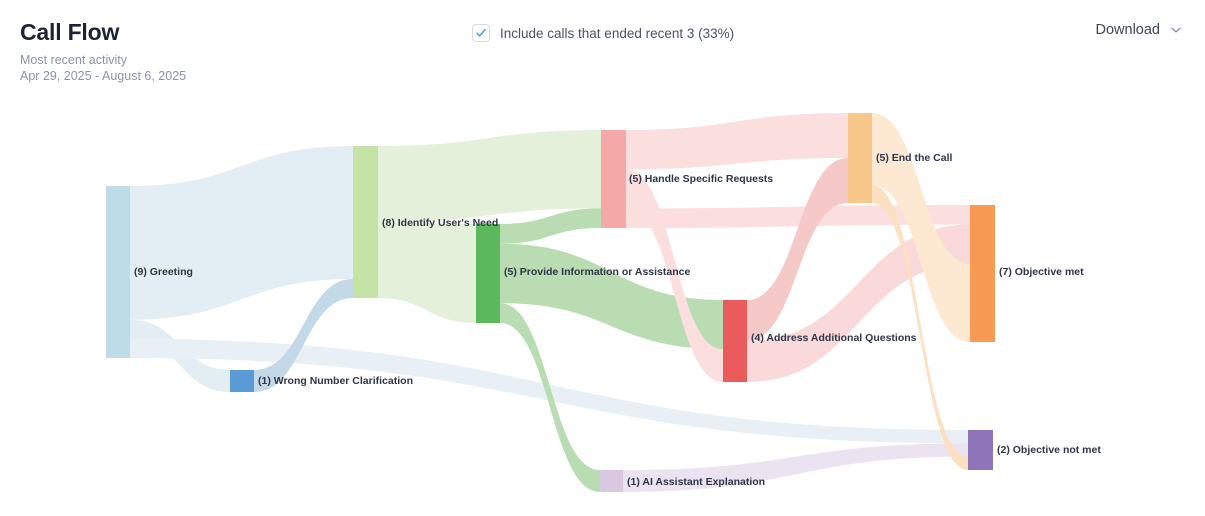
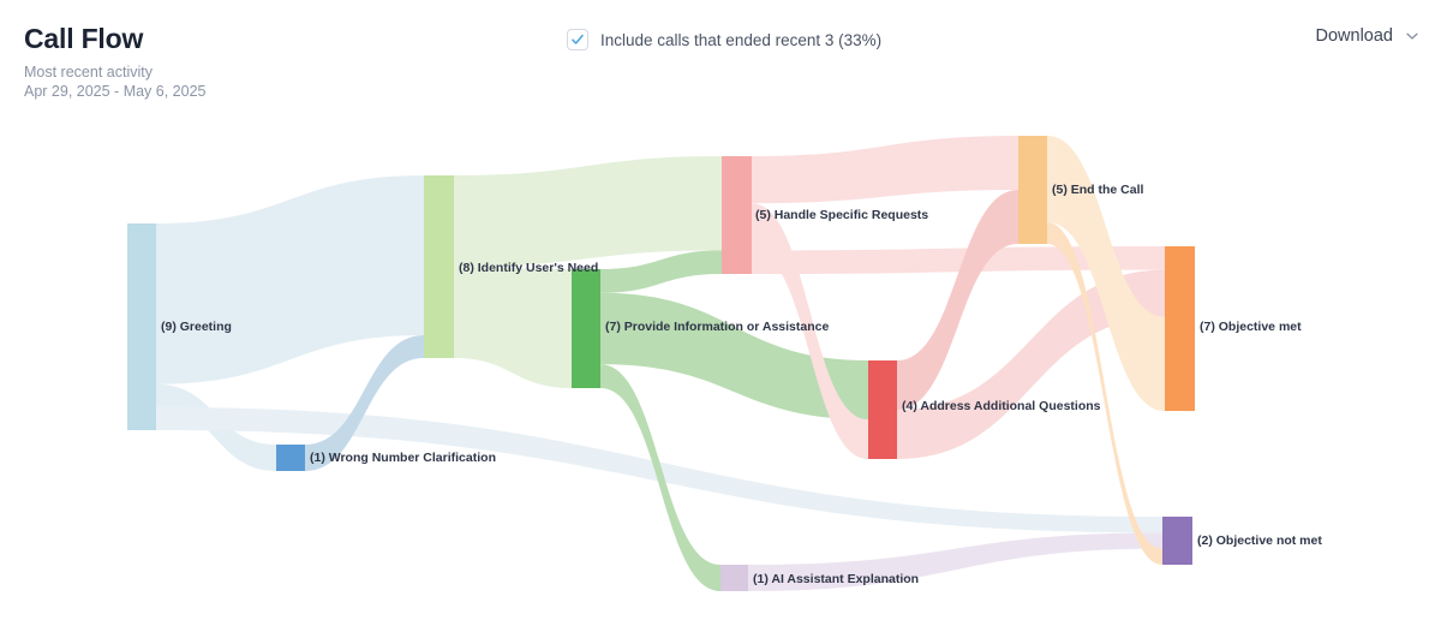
  Call Flow
  Most recent activity
- Apr 29, 2025 - August 6, 2025
+ Apr 29, 2025 - May 6, 2025
  Include calls that ended recent 3 (33%)
  Download
  (9) Greeting
  (1) Wrong Number Clarification
  (8) Identify User's Need
- (5) Provide Information or Assistance
+ (7) Provide Information or Assistance
  (5) Handle Specific Requests
  (1) AI Assistant Explanation
  (4) Address Additional Questions
  (5) End the Call
  (7) Objective met
  (2) Objective not met
